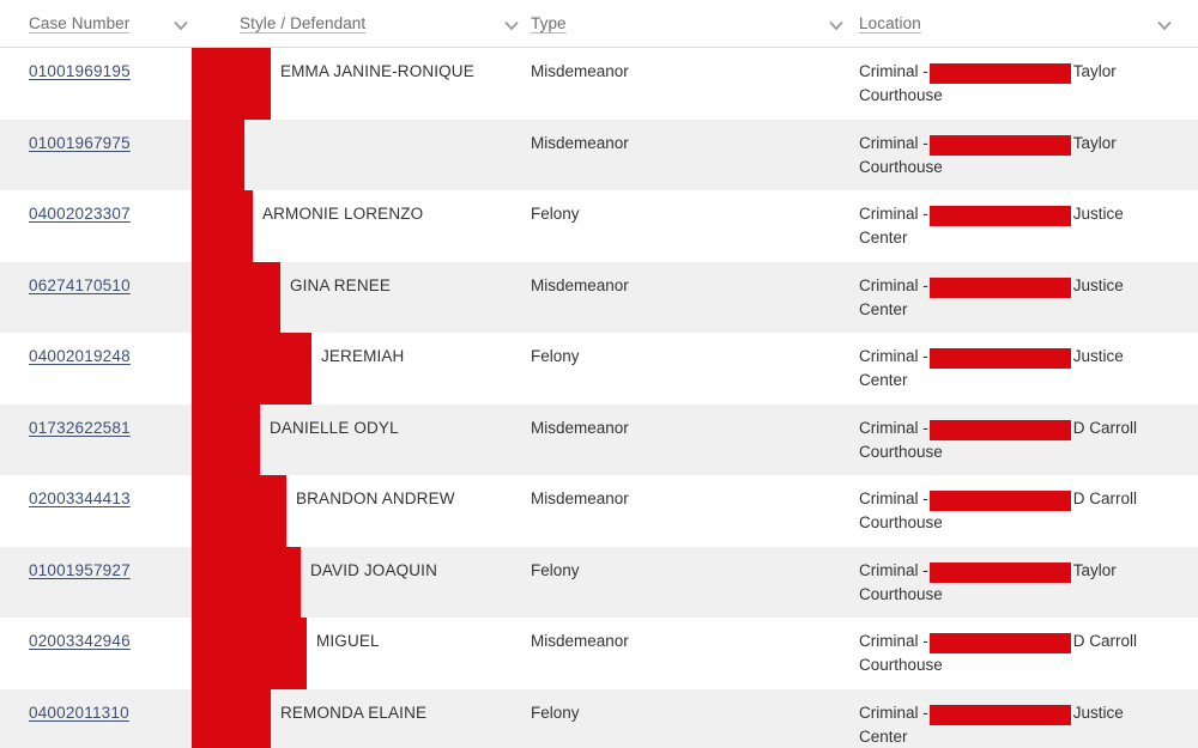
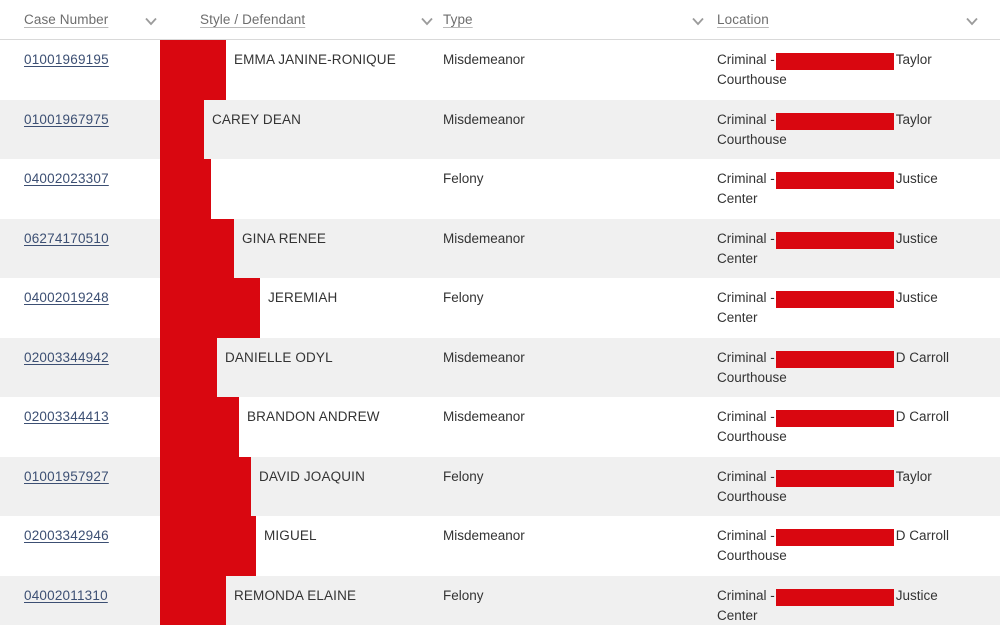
  Case Number
  Style / Defendant
  Type
  Location
  01001969195
  EMMA JANINE-RONIQUE
  Misdemeanor
  Criminal - Taylor
  Courthouse
  01001967975
+ CAREY DEAN
  Misdemeanor
  Criminal - Taylor
  Courthouse
  04002023307
- ARMONIE LORENZO
  Felony
  Criminal - Justice
  Center
  06274170510
  GINA RENEE
  Misdemeanor
  Criminal - Justice
  Center
  04002019248
  JEREMIAH
  Felony
  Criminal - Justice
  Center
- 01732622581
+ 02003344942
  DANIELLE ODYL
  Misdemeanor
  Criminal - D Carroll
  Courthouse
  02003344413
  BRANDON ANDREW
  Misdemeanor
  Criminal - D Carroll
  Courthouse
  01001957927
  DAVID JOAQUIN
  Felony
  Criminal - Taylor
  Courthouse
  02003342946
  MIGUEL
  Misdemeanor
  Criminal - D Carroll
  Courthouse
  04002011310
  REMONDA ELAINE
  Felony
  Criminal - Justice
  Center
